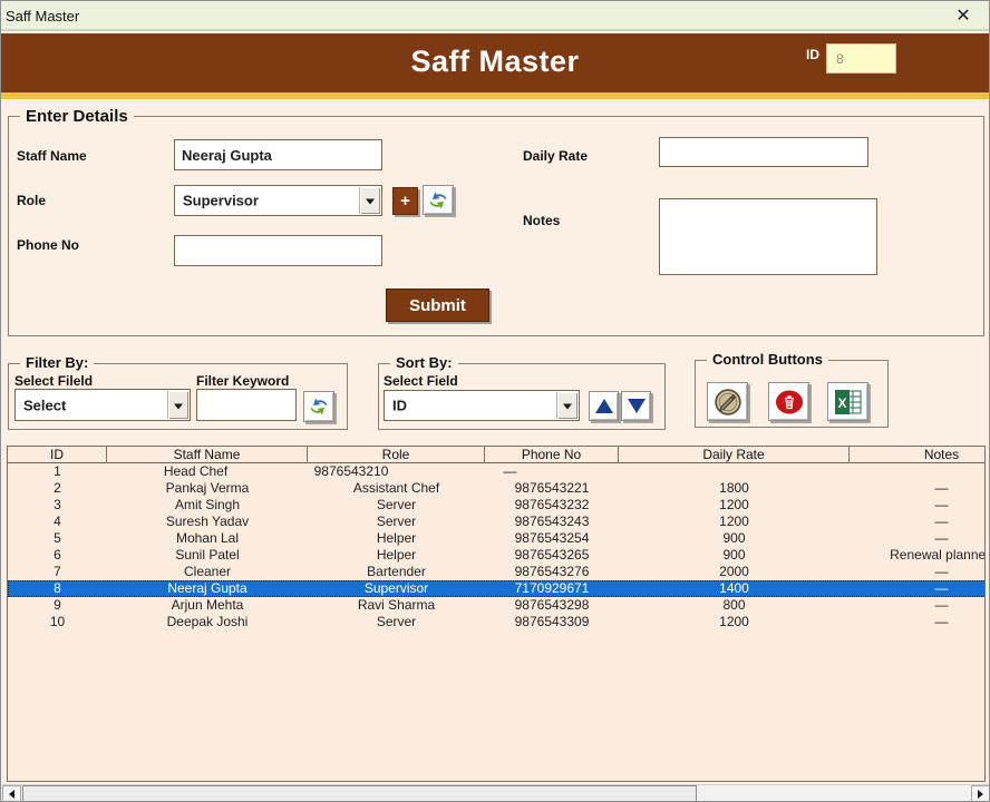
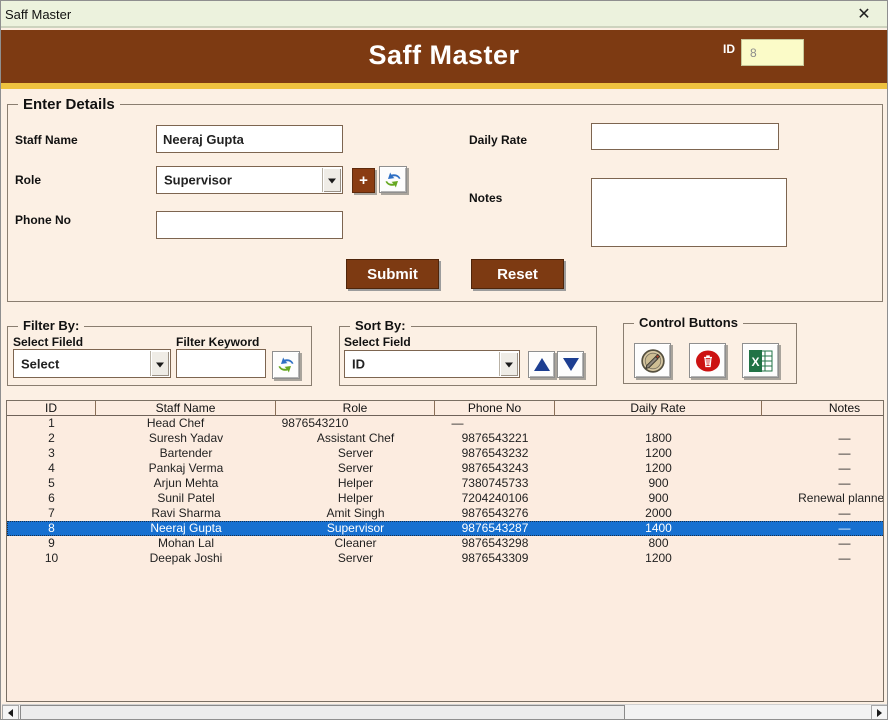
  Saff Master
  ✕
  Saff Master
  ID
  8
  Enter Details
  Staff Name
  Neeraj Gupta
  Role
  Supervisor
  +
  Phone No
  Daily Rate
  Notes
  Submit
+ Reset
  Filter By:
  Select Fileld
  Filter Keyword
  Select
  Sort By:
  Select Field
  ID
  Control Buttons
  X
  ID
  Staff Name
  Role
  Phone No
  Daily Rate
  Notes
  1
  Head Chef
  9876543210
  —
  2
- Pankaj Verma
+ Suresh Yadav
  Assistant Chef
  9876543221
  1800
  —
  3
- Amit Singh
+ Bartender
  Server
  9876543232
  1200
  —
  4
- Suresh Yadav
+ Pankaj Verma
  Server
  9876543243
  1200
  —
  5
- Mohan Lal
+ Arjun Mehta
  Helper
- 9876543254
+ 7380745733
  900
  —
  6
  Sunil Patel
  Helper
- 9876543265
+ 7204240106
  900
  Renewal planne
  7
- Cleaner
+ Ravi Sharma
- Bartender
+ Amit Singh
  9876543276
  2000
  —
  8
  Neeraj Gupta
  Supervisor
- 7170929671
+ 9876543287
  1400
  —
  9
- Arjun Mehta
+ Mohan Lal
- Ravi Sharma
+ Cleaner
  9876543298
  800
  —
  10
  Deepak Joshi
  Server
  9876543309
  1200
  —
